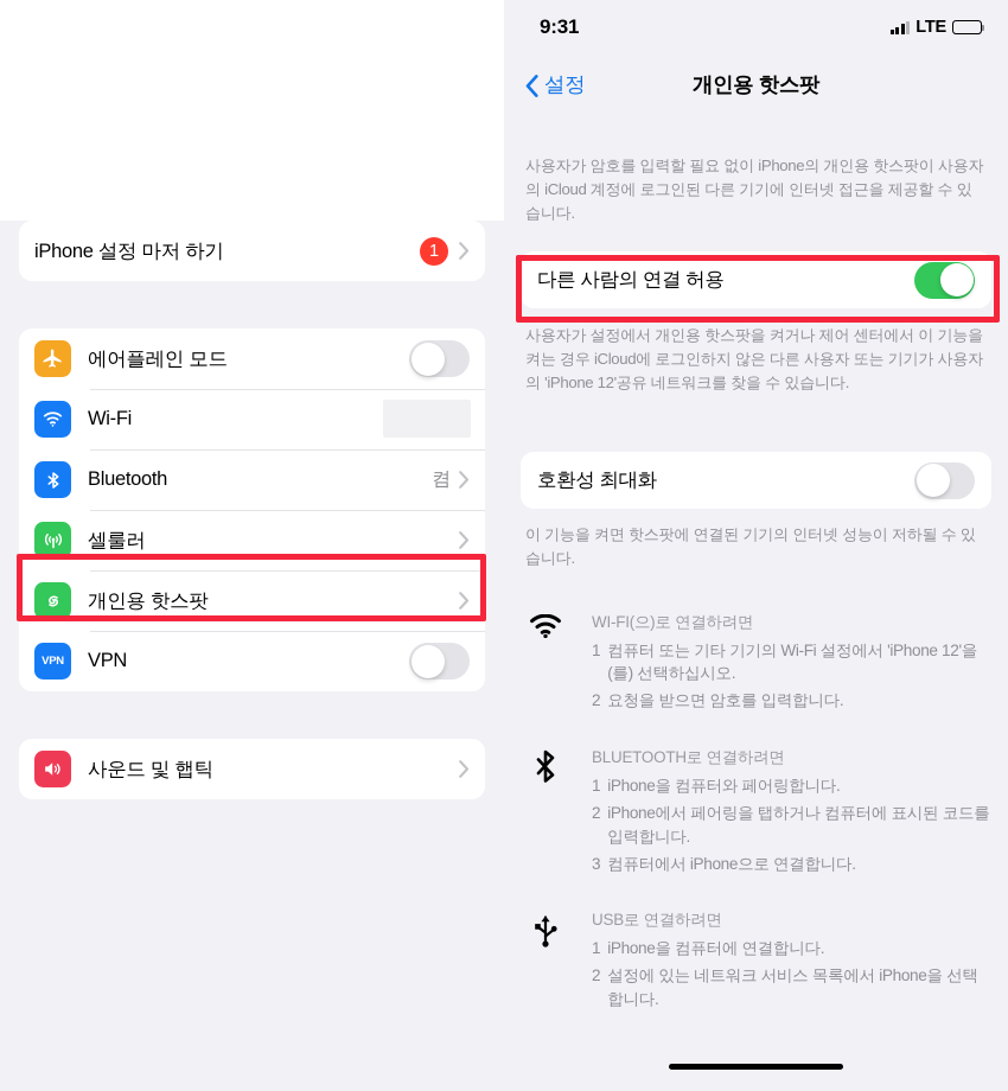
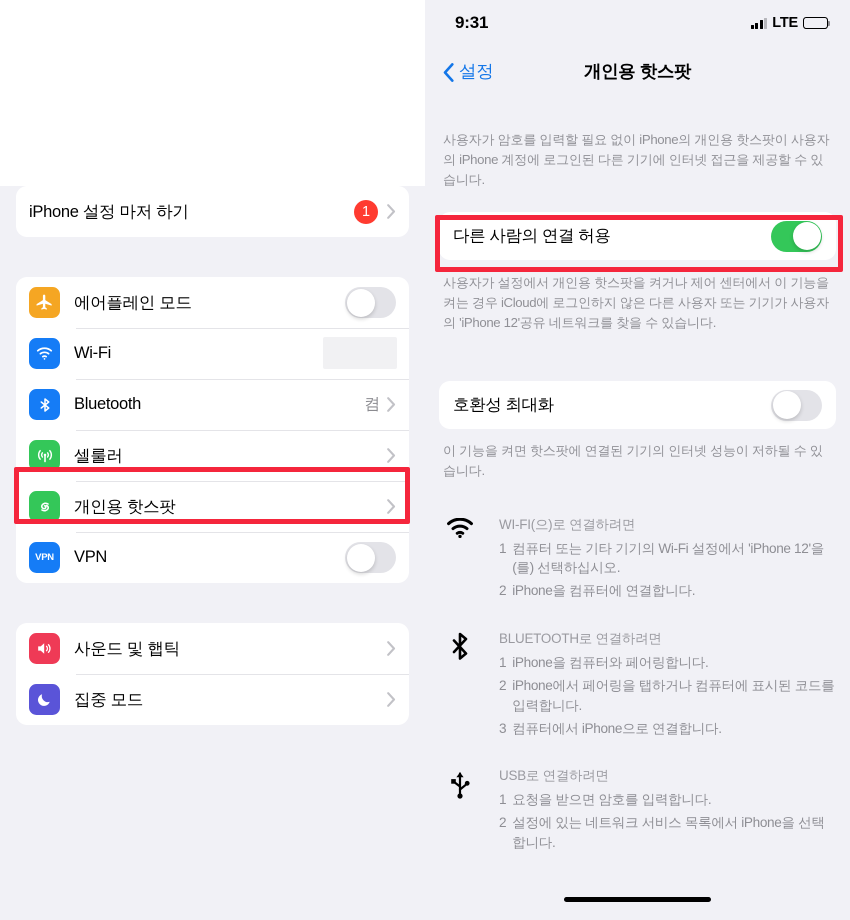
  iPhone 설정 마저 하기
  1
  에어플레인 모드
  Wi-Fi
  Bluetooth
  켬
  셀룰러
  개인용 핫스팟
  VPN
  VPN
  사운드 및 햅틱
+ 집중 모드
  9:31
  LTE
  설정
  개인용 핫스팟
- 사용자가 암호를 입력할 필요 없이 iPhone의 개인용 핫스팟이 사용자의 iCloud 계정에 로그인된 다른 기기에 인터넷 접근을 제공할 수 있습니다.
+ 사용자가 암호를 입력할 필요 없이 iPhone의 개인용 핫스팟이 사용자의 iPhone 계정에 로그인된 다른 기기에 인터넷 접근을 제공할 수 있습니다.
  다른 사람의 연결 허용
  사용자가 설정에서 개인용 핫스팟을 켜거나 제어 센터에서 이 기능을 켜는 경우 iCloud에 로그인하지 않은 다른 사용자 또는 기기가 사용자의 'iPhone 12'공유 네트워크를 찾을 수 있습니다.
  호환성 최대화
  이 기능을 켜면 핫스팟에 연결된 기기의 인터넷 성능이 저하될 수 있습니다.
  WI-FI(으)로 연결하려면
  1
  컴퓨터 또는 기타 기기의 Wi-Fi 설정에서 'iPhone 12'을(를) 선택하십시오.
  2
- 요청을 받으면 암호를 입력합니다.
+ iPhone을 컴퓨터에 연결합니다.
  BLUETOOTH로 연결하려면
  1
  iPhone을 컴퓨터와 페어링합니다.
  2
  iPhone에서 페어링을 탭하거나 컴퓨터에 표시된 코드를 입력합니다.
  3
  컴퓨터에서 iPhone으로 연결합니다.
  USB로 연결하려면
  1
- iPhone을 컴퓨터에 연결합니다.
+ 요청을 받으면 암호를 입력합니다.
  2
  설정에 있는 네트워크 서비스 목록에서 iPhone을 선택합니다.
